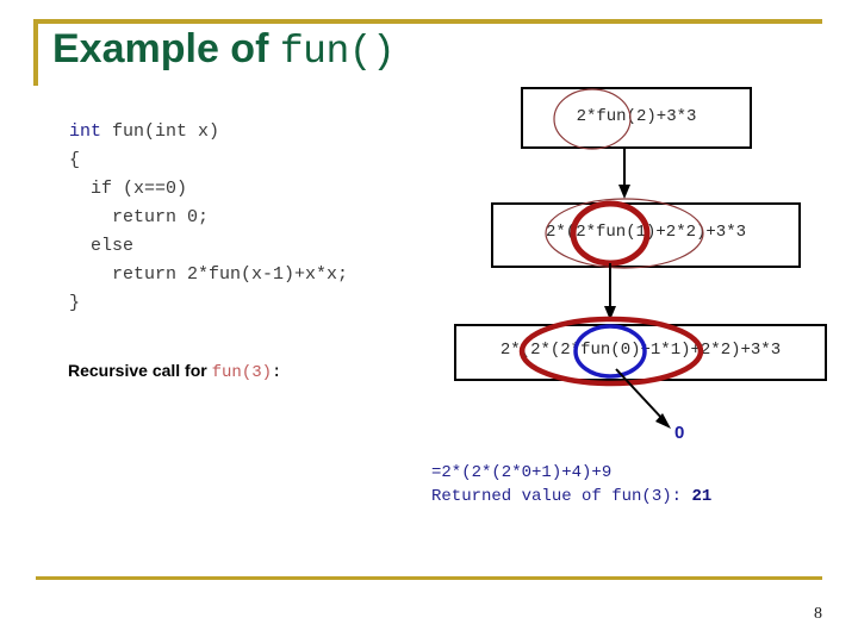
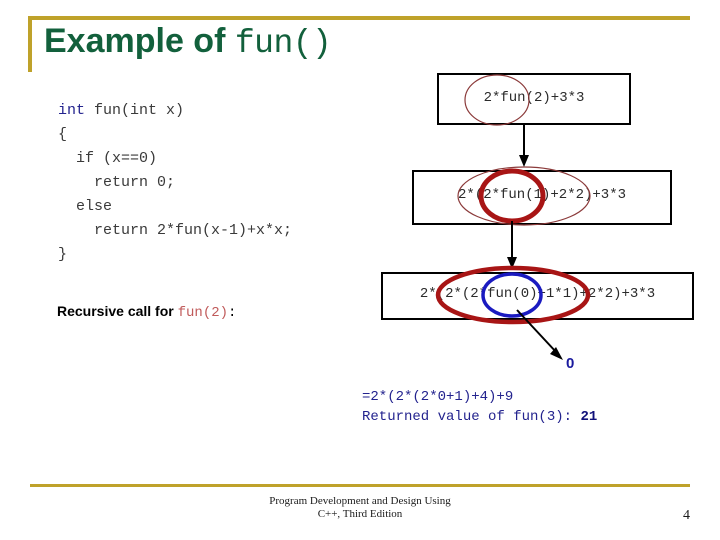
  Example of fun()
  int fun(int x) { if (x==0) return 0; else return 2*fun(x-1)+x*x; }
- Recursive call for fun(3):
+ Recursive call for fun(2):
  2*fun(2)+3*3
  2*2*fun(1)+2*2)+3*3
  2*(2*(2fun(0)1*1)+2*2)+3*3
  0
  =2*(2*(2*0+1)+4)+9 Returned value of fun(3): 21
+ Program Development and Design Using
+ C++, Third Edition
- 8
+ 4
